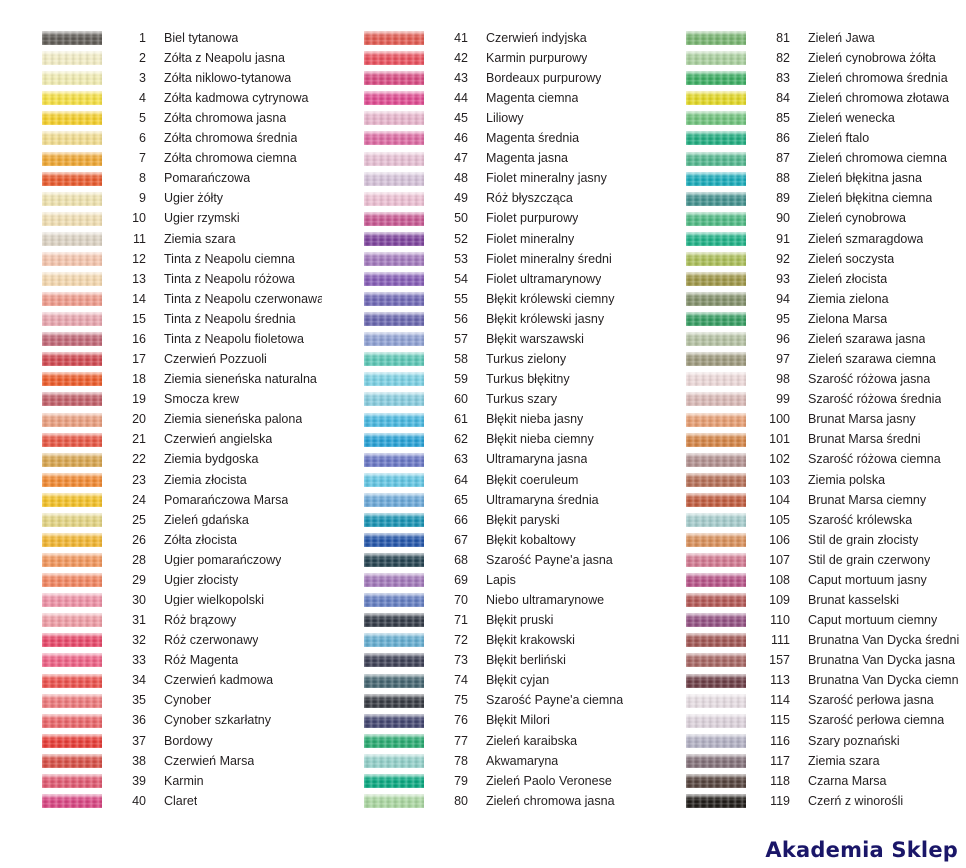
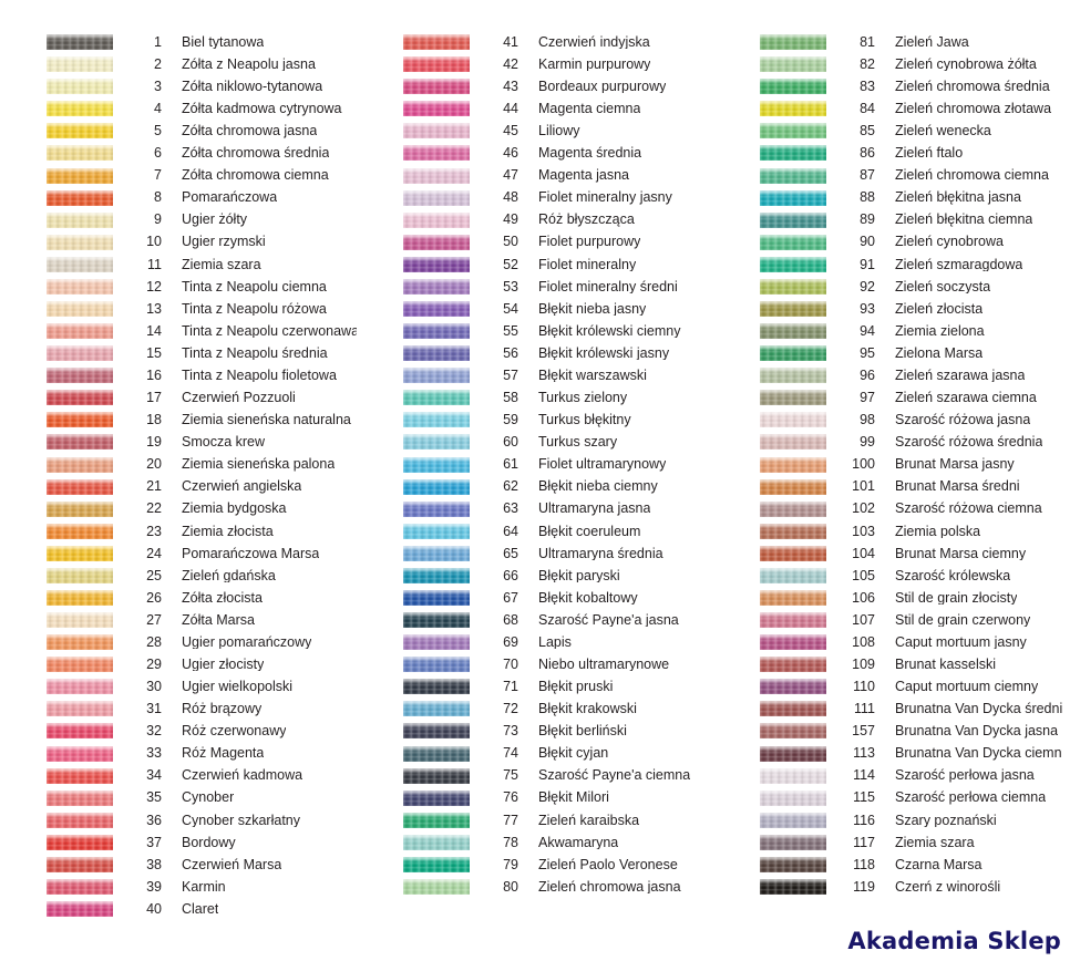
  1
  Biel tytanowa
  2
  Żółta z Neapolu jasna
  3
  Żółta niklowo-tytanowa
  4
  Żółta kadmowa cytrynowa
  5
  Żółta chromowa jasna
  6
  Żółta chromowa średnia
  7
  Żółta chromowa ciemna
  8
  Pomarańczowa
  9
  Ugier żółty
  10
  Ugier rzymski
  11
  Ziemia szara
  12
  Tinta z Neapolu ciemna
  13
  Tinta z Neapolu różowa
  14
  Tinta z Neapolu czerwonawa
  15
  Tinta z Neapolu średnia
  16
  Tinta z Neapolu fioletowa
  17
  Czerwień Pozzuoli
  18
  Ziemia sieneńska naturalna
  19
  Smocza krew
  20
  Ziemia sieneńska palona
  21
  Czerwień angielska
  22
  Ziemia bydgoska
  23
  Ziemia złocista
  24
  Pomarańczowa Marsa
  25
  Zieleń gdańska
  26
  Żółta złocista
+ 27
+ Żółta Marsa
  28
  Ugier pomarańczowy
  29
  Ugier złocisty
  30
  Ugier wielkopolski
  31
  Róż brązowy
  32
  Róż czerwonawy
  33
  Róż Magenta
  34
  Czerwień kadmowa
  35
  Cynober
  36
  Cynober szkarłatny
  37
  Bordowy
  38
  Czerwień Marsa
  39
  Karmin
  40
  Claret
  41
  Czerwień indyjska
  42
  Karmin purpurowy
  43
  Bordeaux purpurowy
  44
  Magenta ciemna
  45
  Liliowy
  46
  Magenta średnia
  47
  Magenta jasna
  48
  Fiolet mineralny jasny
  49
  Róż błyszcząca
  50
  Fiolet purpurowy
  52
  Fiolet mineralny
  53
  Fiolet mineralny średni
  54
- Fiolet ultramarynowy
+ Błękit nieba jasny
  55
  Błękit królewski ciemny
  56
  Błękit królewski jasny
  57
  Błękit warszawski
  58
  Turkus zielony
  59
  Turkus błękitny
  60
  Turkus szary
  61
- Błękit nieba jasny
+ Fiolet ultramarynowy
  62
  Błękit nieba ciemny
  63
  Ultramaryna jasna
  64
  Błękit coeruleum
  65
  Ultramaryna średnia
  66
  Błękit paryski
  67
  Błękit kobaltowy
  68
  Szarość Payne'a jasna
  69
  Lapis
  70
  Niebo ultramarynowe
  71
  Błękit pruski
  72
  Błękit krakowski
  73
  Błękit berliński
  74
  Błękit cyjan
  75
  Szarość Payne'a ciemna
  76
  Błękit Milori
  77
  Zieleń karaibska
  78
  Akwamaryna
  79
  Zieleń Paolo Veronese
  80
  Zieleń chromowa jasna
  81
  Zieleń Jawa
  82
  Zieleń cynobrowa żółta
  83
  Zieleń chromowa średnia
  84
  Zieleń chromowa złotawa
  85
  Zieleń wenecka
  86
  Zieleń ftalo
  87
  Zieleń chromowa ciemna
  88
  Zieleń błękitna jasna
  89
  Zieleń błękitna ciemna
  90
  Zieleń cynobrowa
  91
  Zieleń szmaragdowa
  92
  Zieleń soczysta
  93
  Zieleń złocista
  94
  Ziemia zielona
  95
  Zielona Marsa
  96
  Zieleń szarawa jasna
  97
  Zieleń szarawa ciemna
  98
  Szarość różowa jasna
  99
  Szarość różowa średnia
  100
  Brunat Marsa jasny
  101
  Brunat Marsa średni
  102
  Szarość różowa ciemna
  103
  Ziemia polska
  104
  Brunat Marsa ciemny
  105
  Szarość królewska
  106
  Stil de grain złocisty
  107
  Stil de grain czerwony
  108
  Caput mortuum jasny
  109
  Brunat kasselski
  110
  Caput mortuum ciemny
  111
  Brunatna Van Dycka średni
  157
  Brunatna Van Dycka jasna
  113
  Brunatna Van Dycka ciemn
  114
  Szarość perłowa jasna
  115
  Szarość perłowa ciemna
  116
  Szary poznański
  117
  Ziemia szara
  118
  Czarna Marsa
  119
  Czerń z winorośli
  Akademia Sklep
